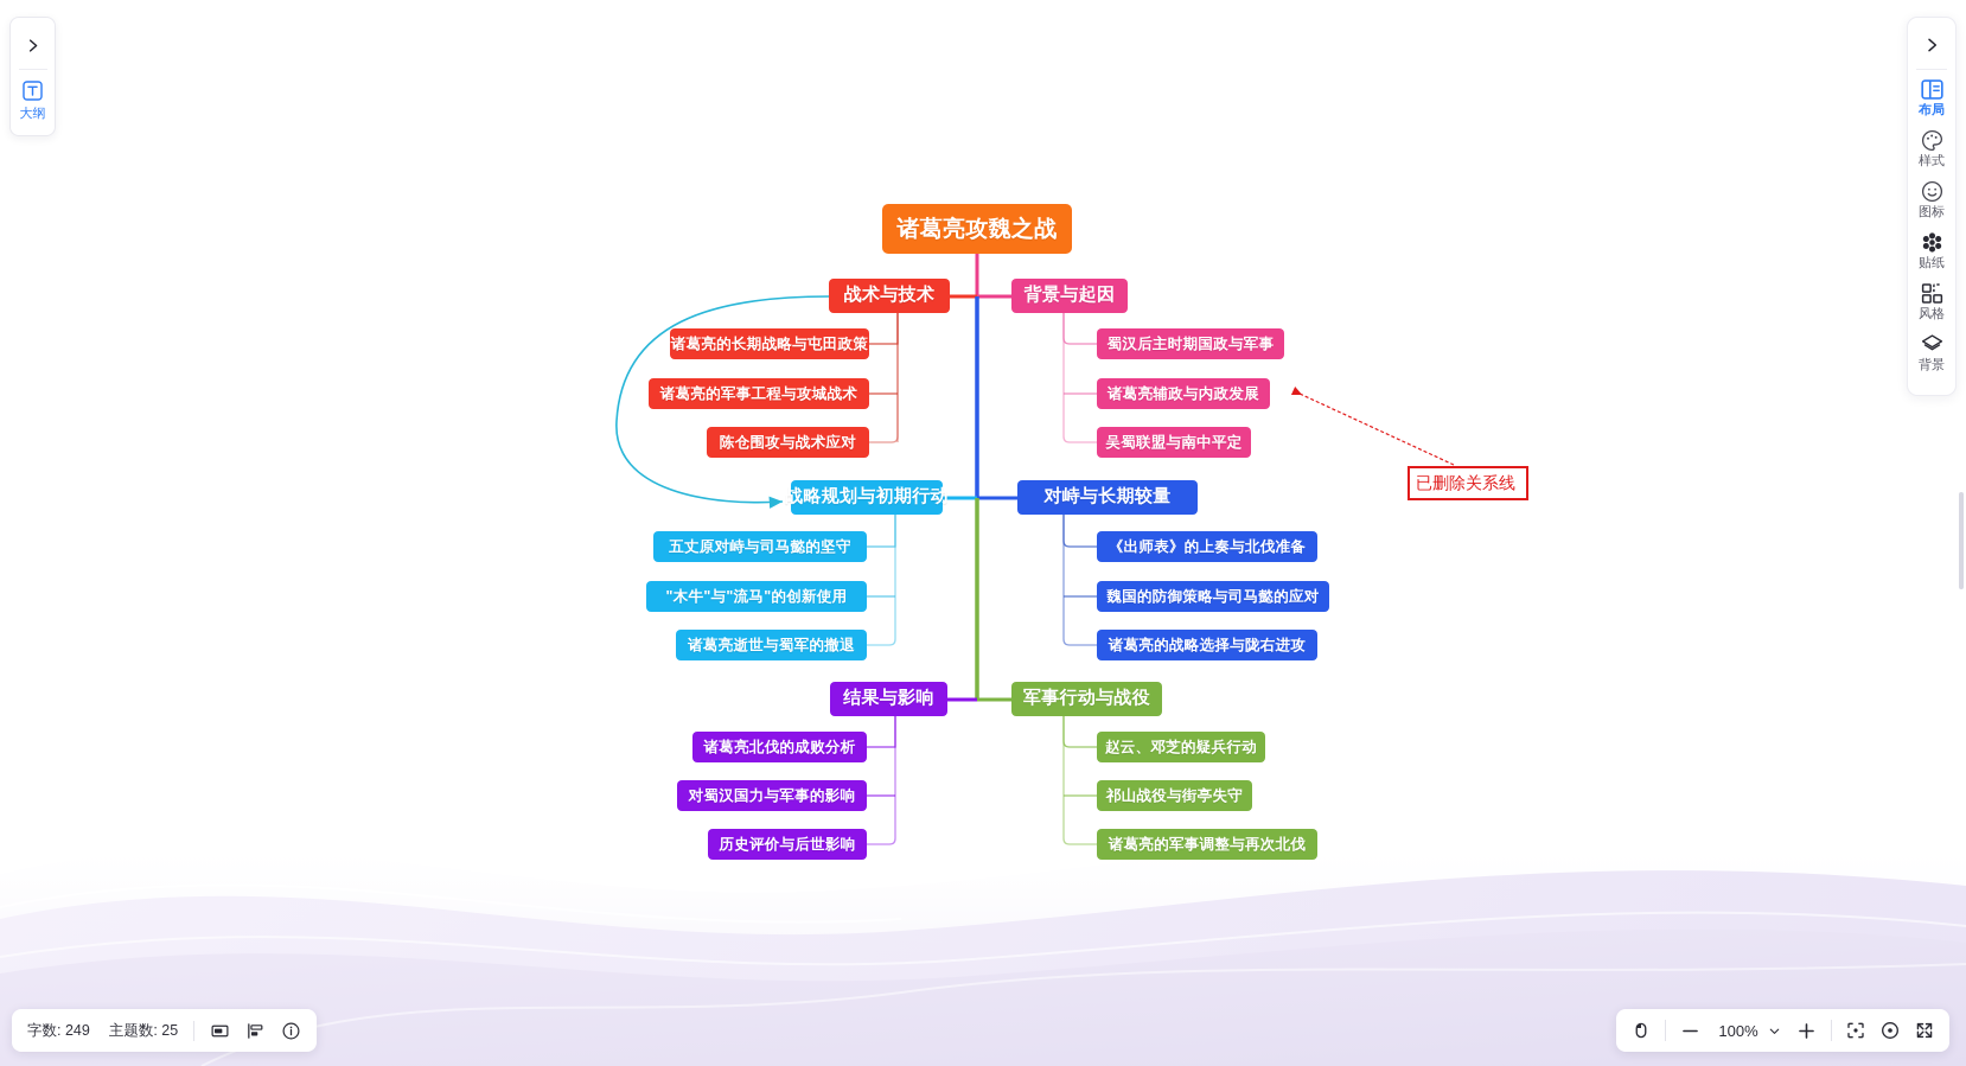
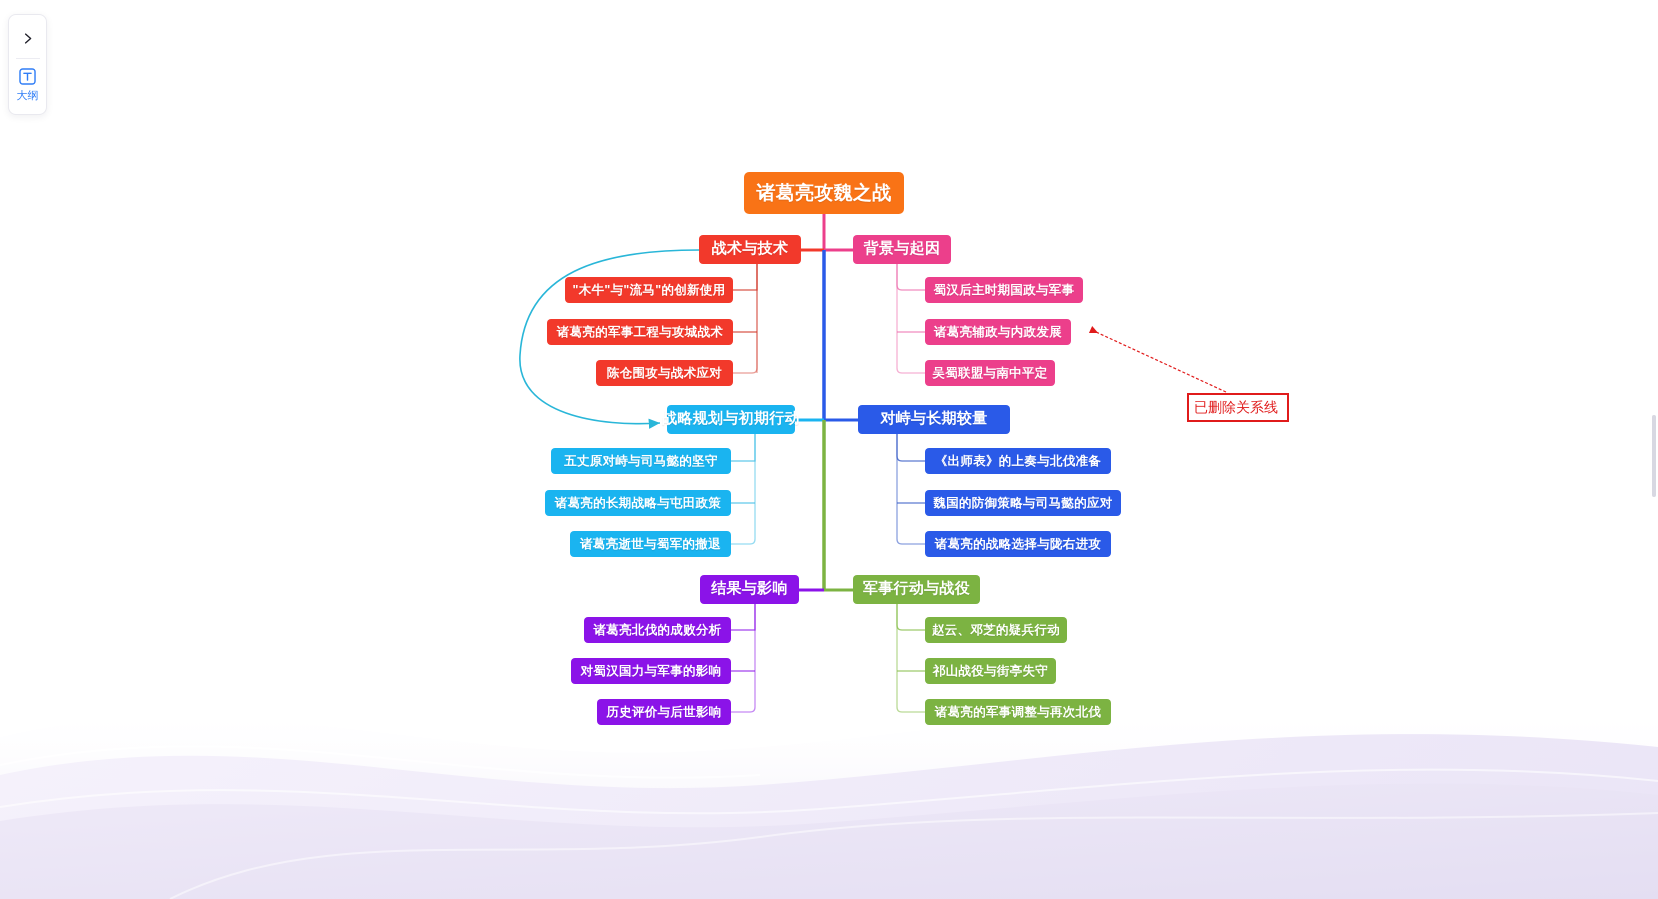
  诸葛亮攻魏之战
  战术与技术
- 诸葛亮的长期战略与屯田政策
+ "木牛"与"流马"的创新使用
  诸葛亮的军事工程与攻城战术
  陈仓围攻与战术应对
  背景与起因
  蜀汉后主时期国政与军事
  诸葛亮辅政与内政发展
  吴蜀联盟与南中平定
  战略规划与初期行动
  五丈原对峙与司马懿的坚守
- "木牛"与"流马"的创新使用
+ 诸葛亮的长期战略与屯田政策
  诸葛亮逝世与蜀军的撤退
  对峙与长期较量
  《出师表》的上奏与北伐准备
  魏国的防御策略与司马懿的应对
  诸葛亮的战略选择与陇右进攻
  结果与影响
  诸葛亮北伐的成败分析
  对蜀汉国力与军事的影响
  历史评价与后世影响
  军事行动与战役
  赵云、邓芝的疑兵行动
  祁山战役与街亭失守
  诸葛亮的军事调整与再次北伐
  已删除关系线
  大纲
- 布局
- 样式
- 图标
- 贴纸
- 风格
- 背景
- 字数: 249
- 主题数: 25
- 100%
